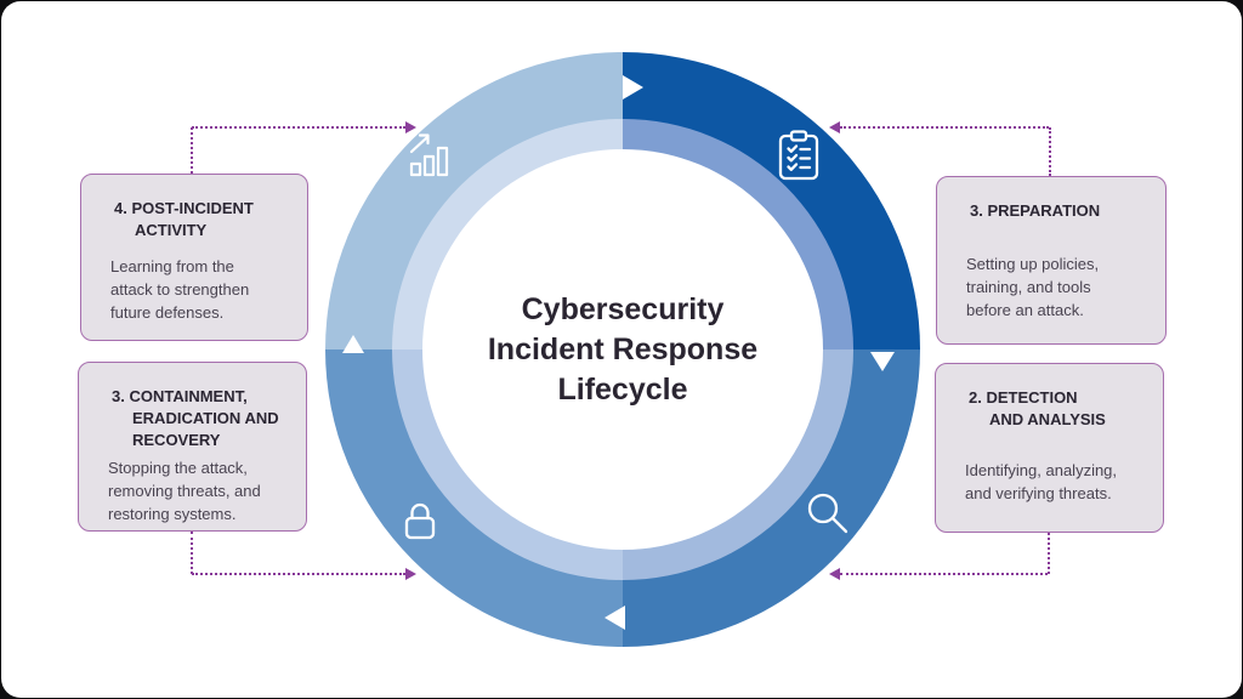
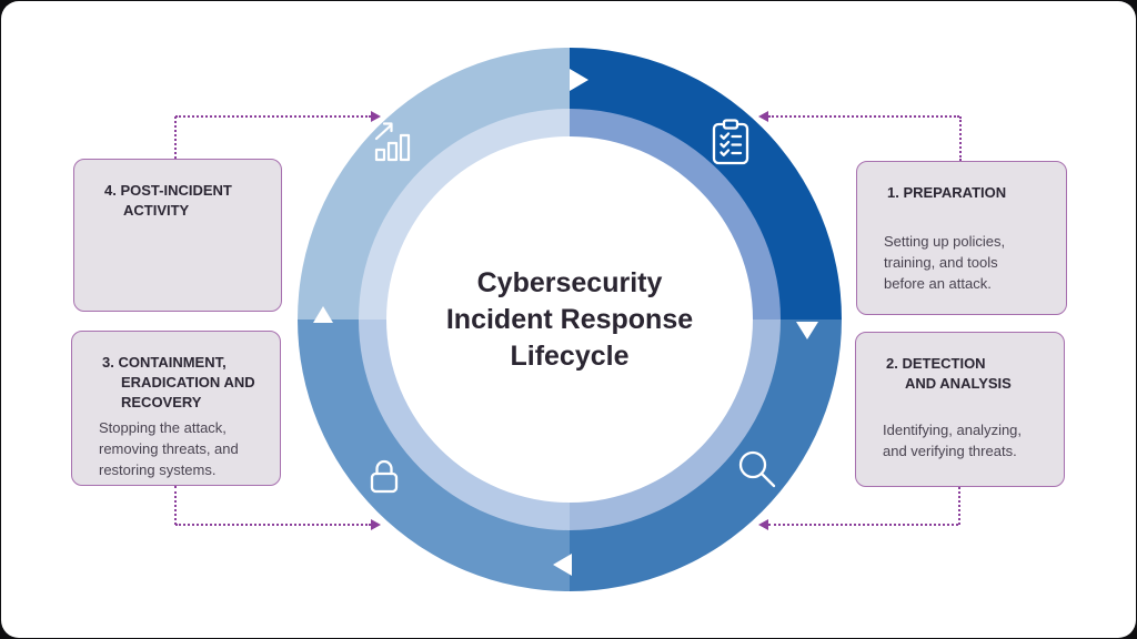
  Cybersecurity
  Incident Response
  Lifecycle
- 3. PREPARATION
+ 1. PREPARATION
  Setting up policies,
  training, and tools
  before an attack.
  2. DETECTION
  AND ANALYSIS
  Identifying, analyzing,
  and verifying threats.
  3. CONTAINMENT,
  ERADICATION AND
  RECOVERY
  Stopping the attack,
  removing threats, and
  restoring systems.
  4. POST-INCIDENT
  ACTIVITY
- Learning from the
- attack to strengthen
- future defenses.
